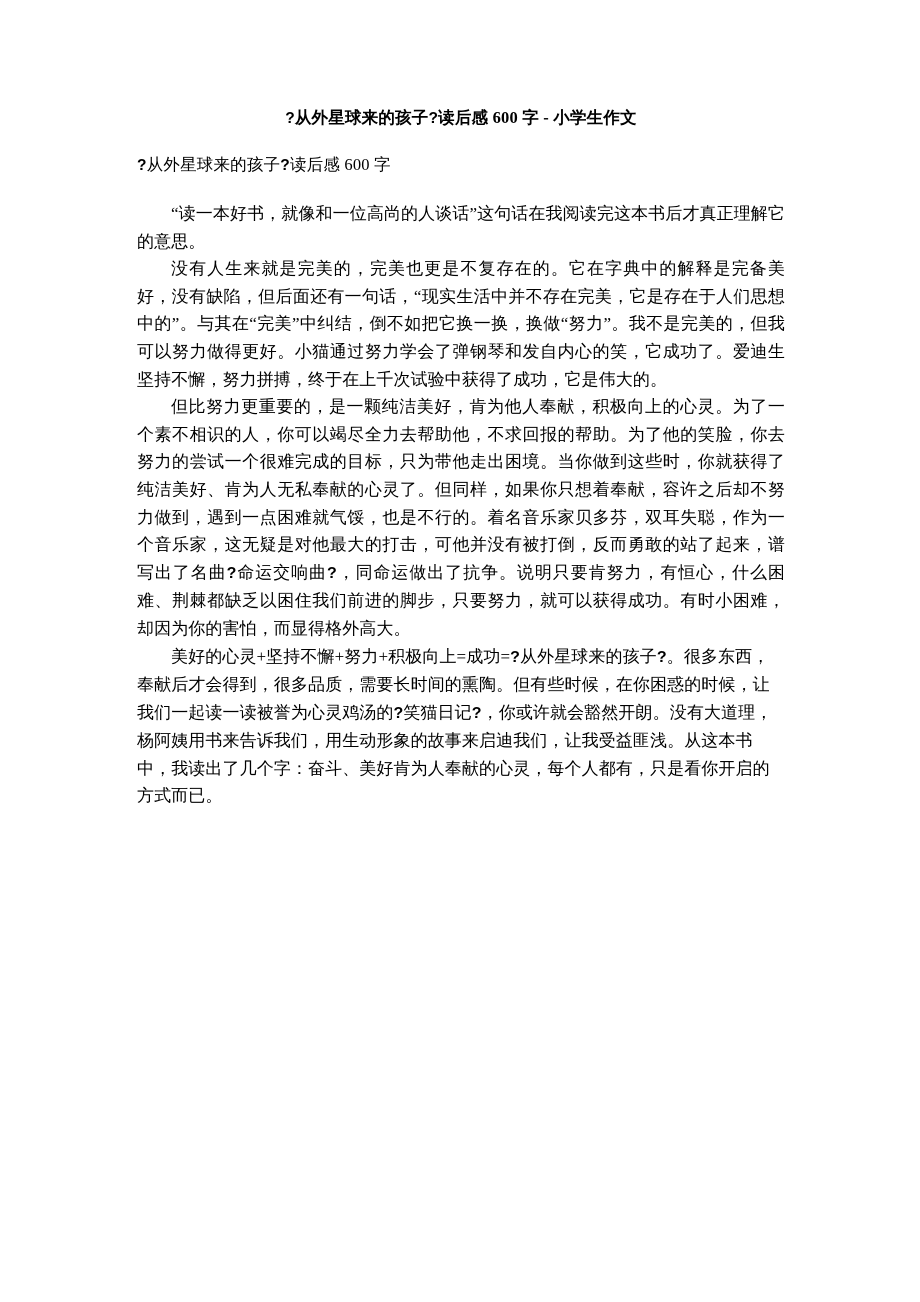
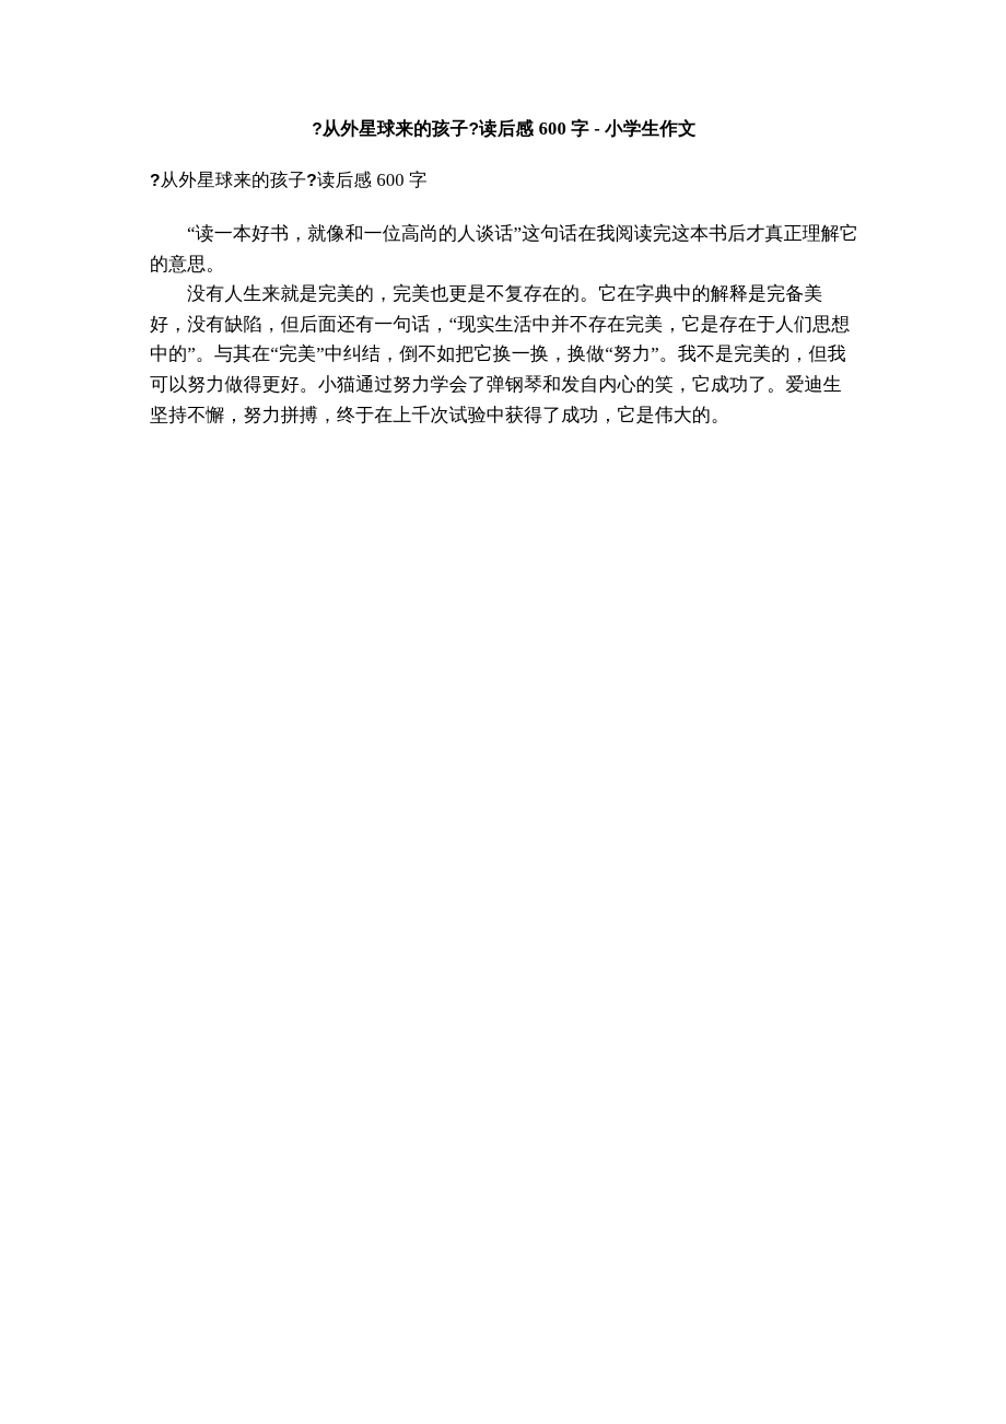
  ?从外星球来的孩子?读后感 600 字 - 小学生作文
  ?从外星球来的孩子?读后感 600 字
  “读一本好书，就像和一位高尚的人谈话”这句话在我阅读完这本书后才真正理解它的意思。
  没有人生来就是完美的，完美也更是不复存在的。它在字典中的解释是完备美好，没有缺陷，但后面还有一句话，“现实生活中并不存在完美，它是存在于人们思想中的”。与其在“完美”中纠结，倒不如把它换一换，换做“努力”。我不是完美的，但我可以努力做得更好。小猫通过努力学会了弹钢琴和发自内心的笑，它成功了。爱迪生坚持不懈，努力拼搏，终于在上千次试验中获得了成功，它是伟大的。
- 但比努力更重要的，是一颗纯洁美好，肯为他人奉献，积极向上的心灵。为了一个素不相识的人，你可以竭尽全力去帮助他，不求回报的帮助。为了他的笑脸，你去努力的尝试一个很难完成的目标，只为带他走出困境。当你做到这些时，你就获得了纯洁美好、肯为人无私奉献的心灵了。但同样，如果你只想着奉献，容许之后却不努力做到，遇到一点困难就气馁，也是不行的。着名音乐家贝多芬，双耳失聪，作为一个音乐家，这无疑是对他最大的打击，可他并没有被打倒，反而勇敢的站了起来，谱写出了名曲?命运交响曲?，同命运做出了抗争。说明只要肯努力，有恒心，什么困难、荆棘都缺乏以困住我们前进的脚步，只要努力，就可以获得成功。有时小困难，却因为你的害怕，而显得格外高大。
- 美好的心灵+坚持不懈+努力+积极向上=成功=?从外星球来的孩子?。很多东西，奉献后才会得到，很多品质，需要长时间的熏陶。但有些时候，在你困惑的时候，让我们一起读一读被誉为心灵鸡汤的?笑猫日记?，你或许就会豁然开朗。没有大道理，杨阿姨用书来告诉我们，用生动形象的故事来启迪我们，让我受益匪浅。从这本书中，我读出了几个字：奋斗、美好肯为人奉献的心灵，每个人都有，只是看你开启的方式而已。
